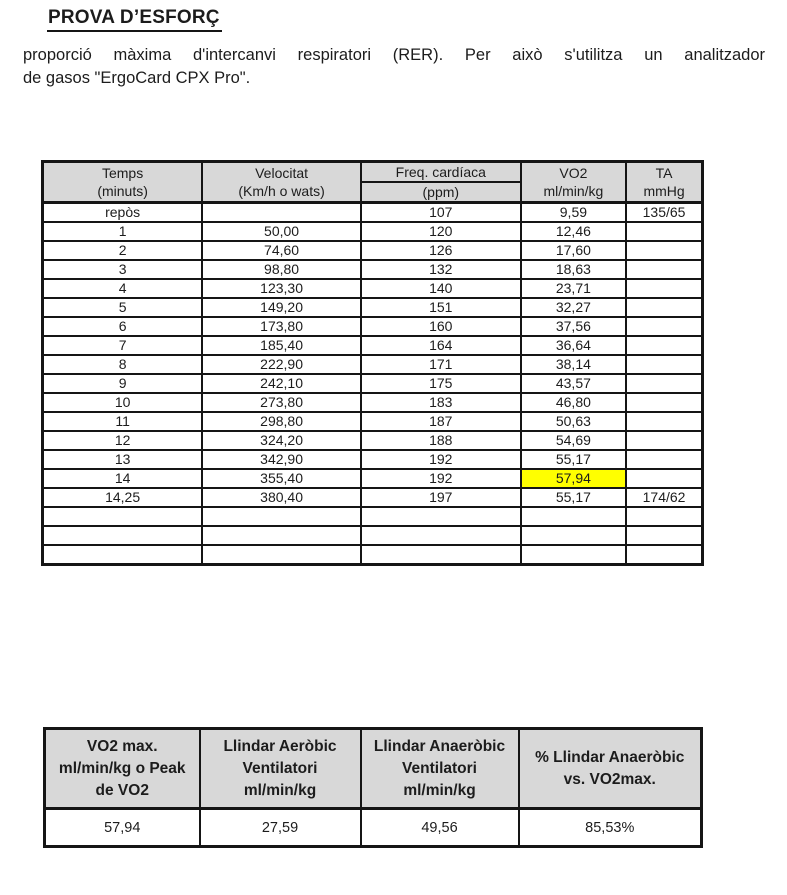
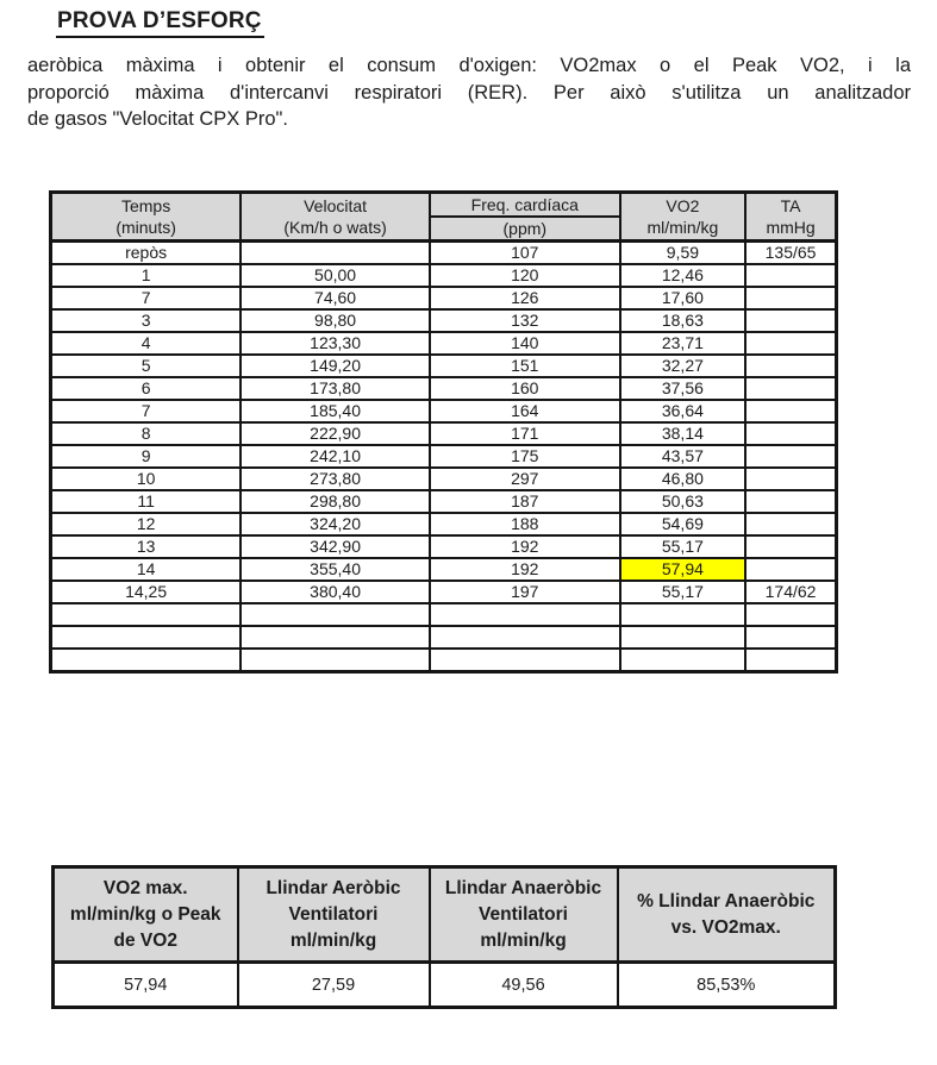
  PROVA D’ESFORÇ
+ aeròbica màxima i obtenir el consum d'oxigen: VO2max o el Peak VO2, i la
  proporció màxima d'intercanvi respiratori (RER). Per això s'utilitza un analitzador
- de gasos "ErgoCard CPX Pro".
+ de gasos "Velocitat CPX Pro".
  Temps (minuts)	Velocitat (Km/h o wats)	Freq. cardíaca	VO2 ml/min/kg	TA mmHg
  (ppm)
  repòs		107	9,59	135/65
  1	50,00	120	12,46
- 2	74,60	126	17,60
+ 7	74,60	126	17,60
  3	98,80	132	18,63
  4	123,30	140	23,71
  5	149,20	151	32,27
  6	173,80	160	37,56
  7	185,40	164	36,64
  8	222,90	171	38,14
  9	242,10	175	43,57
- 10	273,80	183	46,80
+ 10	273,80	297	46,80
  11	298,80	187	50,63
  12	324,20	188	54,69
  13	342,90	192	55,17
  14	355,40	192	57,94
  14,25	380,40	197	55,17	174/62
  VO2 max. ml/min/kg o Peak de VO2	Llindar Aeròbic Ventilatori ml/min/kg	Llindar Anaeròbic Ventilatori ml/min/kg	% Llindar Anaeròbic vs. VO2max.
  57,94	27,59	49,56	85,53%
